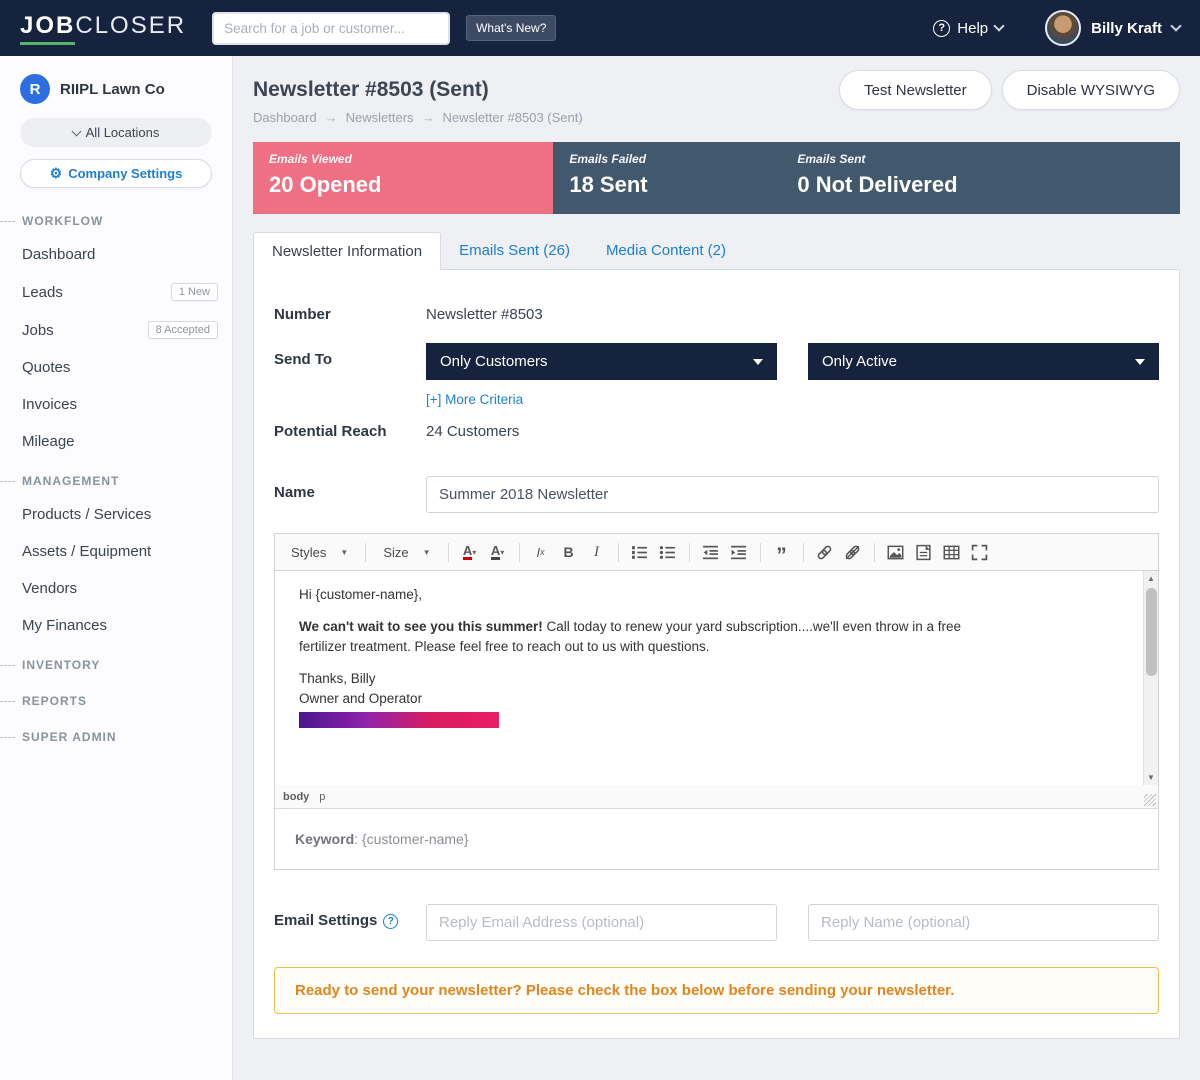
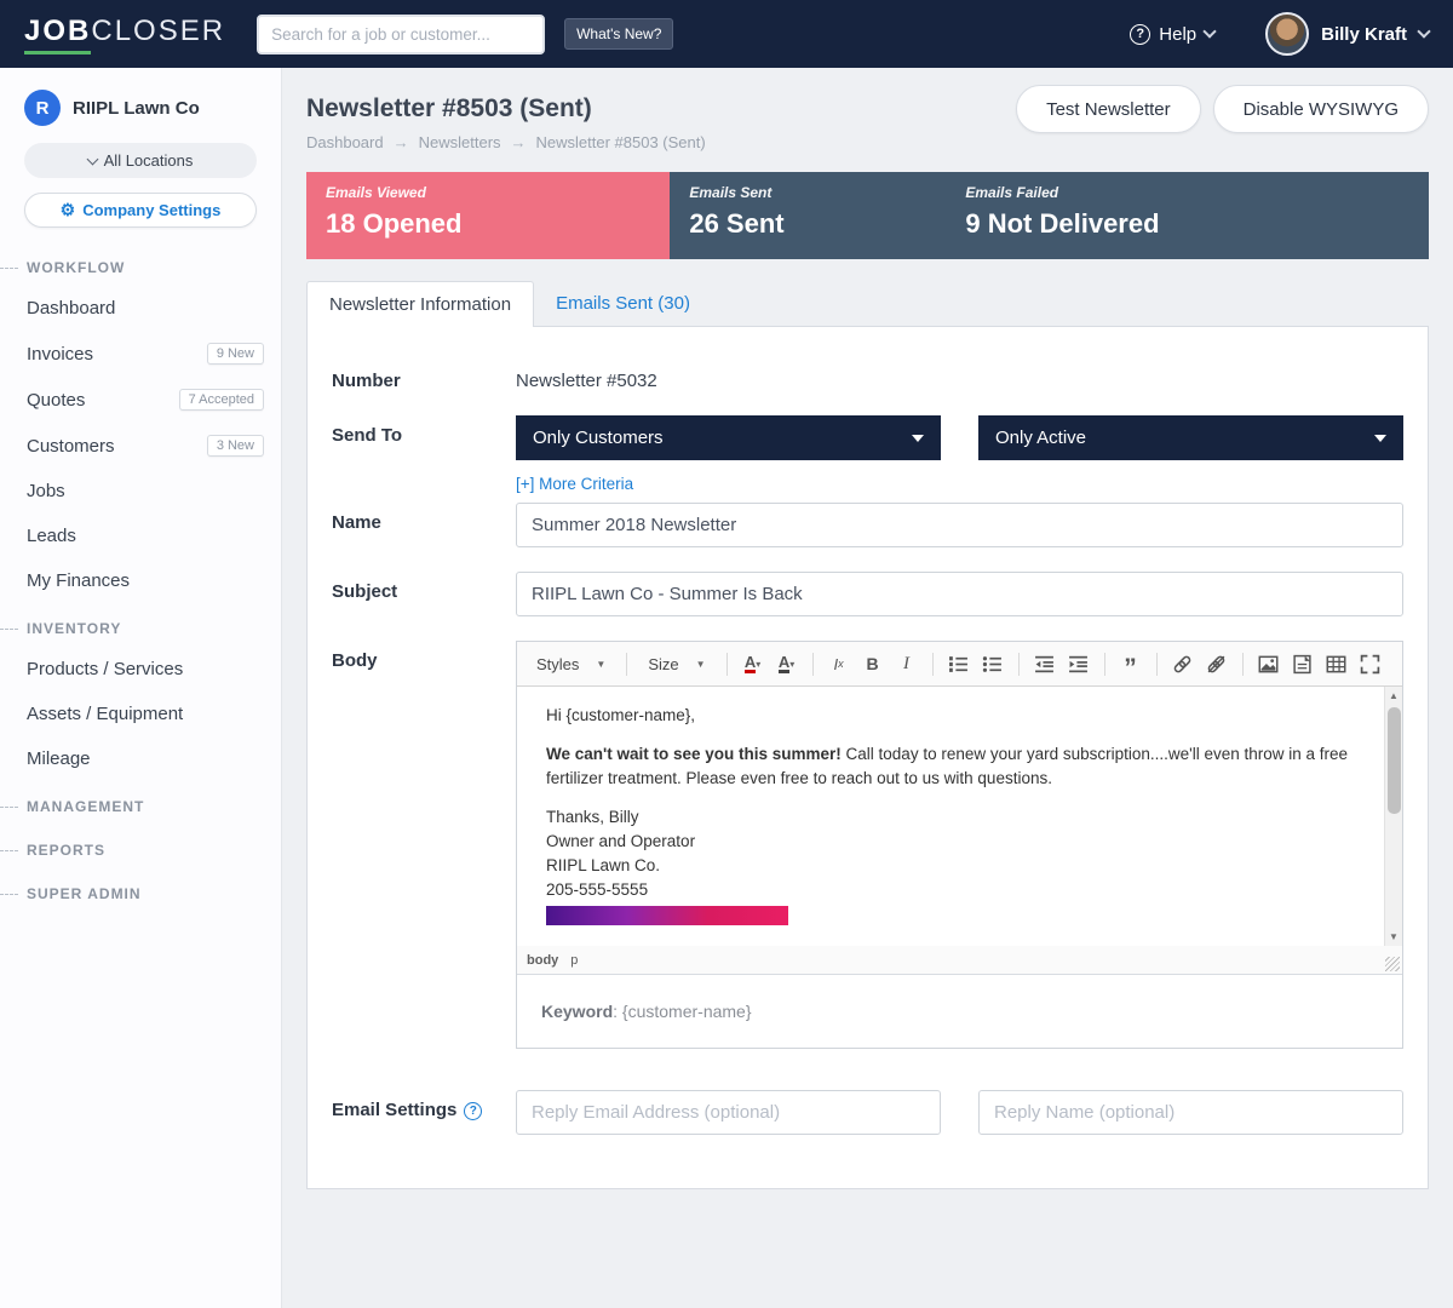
  JOB
  CLOSER
  Search for a job or customer...
  What's New?
  ?
  Help
  Billy Kraft
  R
  RIIPL Lawn Co
  All Locations
  ⚙
  Company Settings
  WORKFLOW
  Dashboard
- Leads
+ Invoices
- 1 New
+ 9 New
- Jobs
+ Quotes
- 8 Accepted
+ 7 Accepted
+ Customers
+ 3 New
- Quotes
+ Jobs
- Invoices
+ Leads
- Mileage
+ My Finances
- MANAGEMENT
+ INVENTORY
  Products / Services
  Assets / Equipment
- Vendors
- My Finances
+ Mileage
- INVENTORY
+ MANAGEMENT
  REPORTS
  SUPER ADMIN
  Newsletter #8503 (Sent)
  Dashboard
  →
  Newsletters
  →
  Newsletter #8503 (Sent)
  Test Newsletter
  Disable WYSIWYG
  Emails Viewed
- 20 Opened
+ 18 Opened
- Emails Failed
+ Emails Sent
- 18 Sent
+ 26 Sent
- Emails Sent
+ Emails Failed
- 0 Not Delivered
+ 9 Not Delivered
  Newsletter Information
- Emails Sent (26)
+ Emails Sent (30)
- Media Content (2)
  Number
- Newsletter #8503
+ Newsletter #5032
  Send To
  Only Customers
  Only Active
  [+] More Criteria
- Potential Reach
- 24 Customers
  Name
  Summer 2018 Newsletter
+ Subject
+ RIIPL Lawn Co - Summer Is Back
+ Body
  Styles
  ▼
  Size
  ▼
  A
  ▾
  A
  ▾
  I
  x
  B
  I
  ”
  Hi {customer-name},
- We can't wait to see you this summer! Call today to renew your yard subscription....we'll even throw in a free fertilizer treatment. Please feel free to reach out to us with questions.
+ We can't wait to see you this summer! Call today to renew your yard subscription....we'll even throw in a free fertilizer treatment. Please even free to reach out to us with questions.
  Thanks, Billy
  Owner and Operator
+ RIIPL Lawn Co.
+ 205-555-5555
  ▲
  ▼
  body
  p
  Keyword: {customer-name}
  Email Settings ?
  Reply Email Address (optional)
  Reply Name (optional)
- Ready to send your newsletter? Please check the box below before sending your newsletter.
